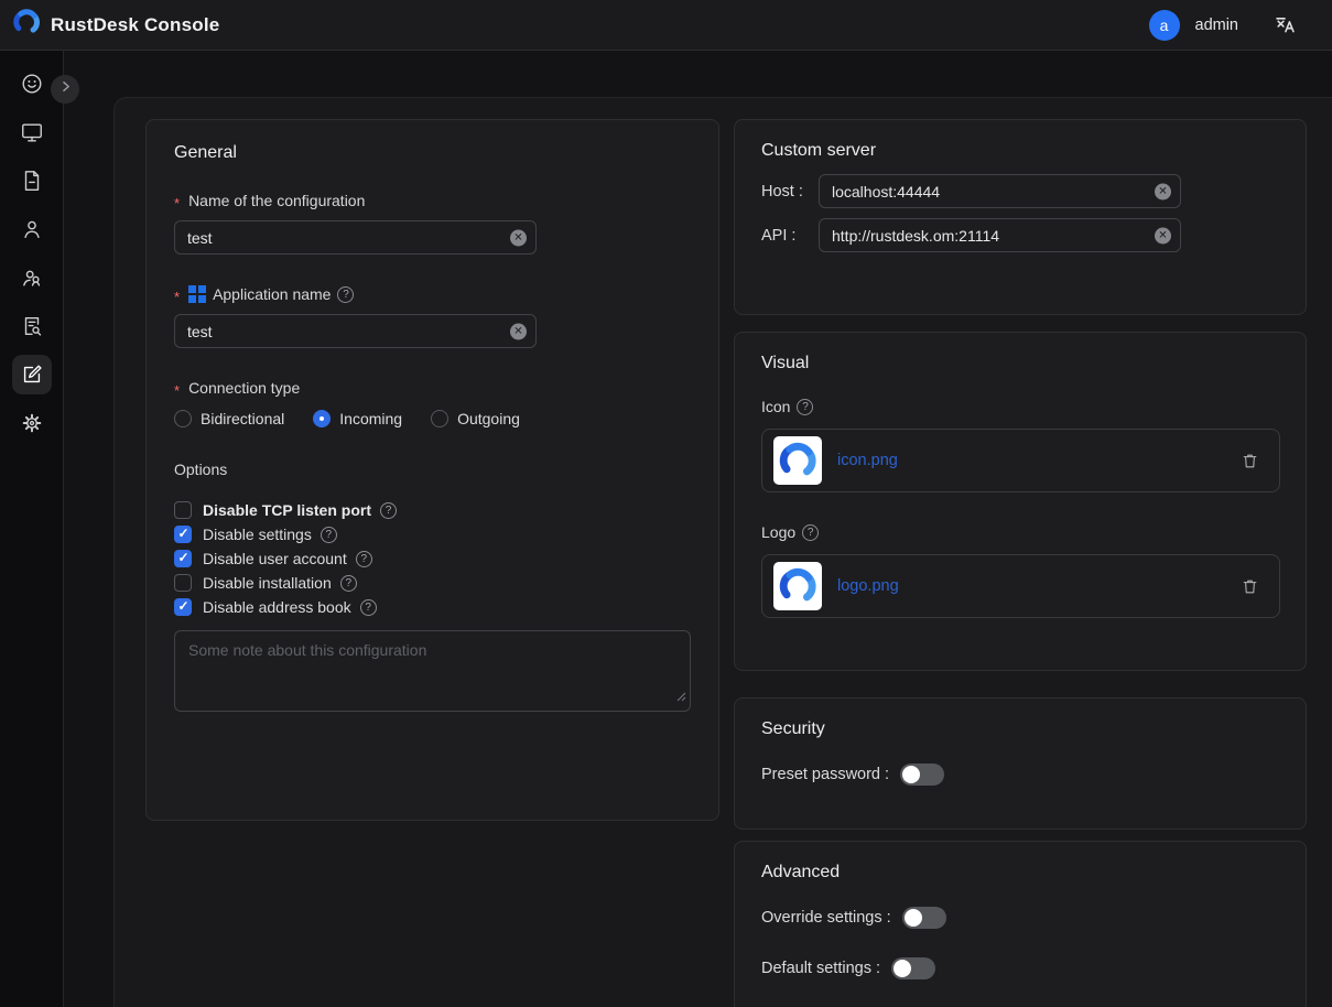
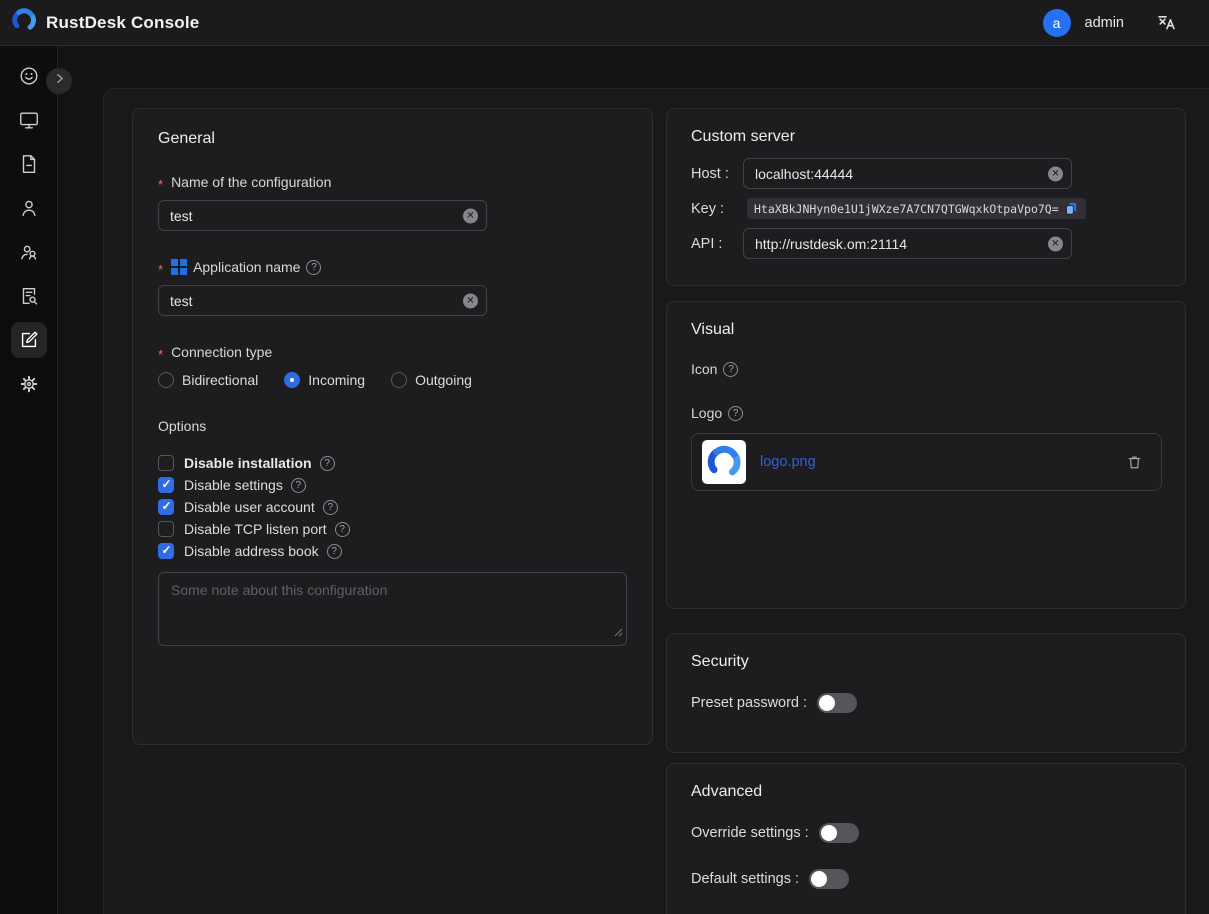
  RustDesk Console
  a
  admin
  General
  *
  Name of the configuration
  test
  ✕
  *
  Application name
  ?
  test
  ✕
  *
  Connection type
  Bidirectional
  Incoming
  Outgoing
  Options
- Disable TCP listen port
+ Disable installation
  ?
  Disable settings
  ?
  Disable user account
  ?
- Disable installation
+ Disable TCP listen port
  ?
  Disable address book
  ?
  Some note about this configuration
  Custom server
  Host :
  localhost:44444
  ✕
+ Key :
+ HtaXBkJNHyn0e1U1jWXze7A7CN7QTGWqxkOtpaVpo7Q=
  API :
  http://rustdesk.om:21114
  ✕
  Visual
  Icon
  ?
- icon.png
  Logo
  ?
  logo.png
  Security
  Preset password :
  Advanced
  Override settings :
  Default settings :
